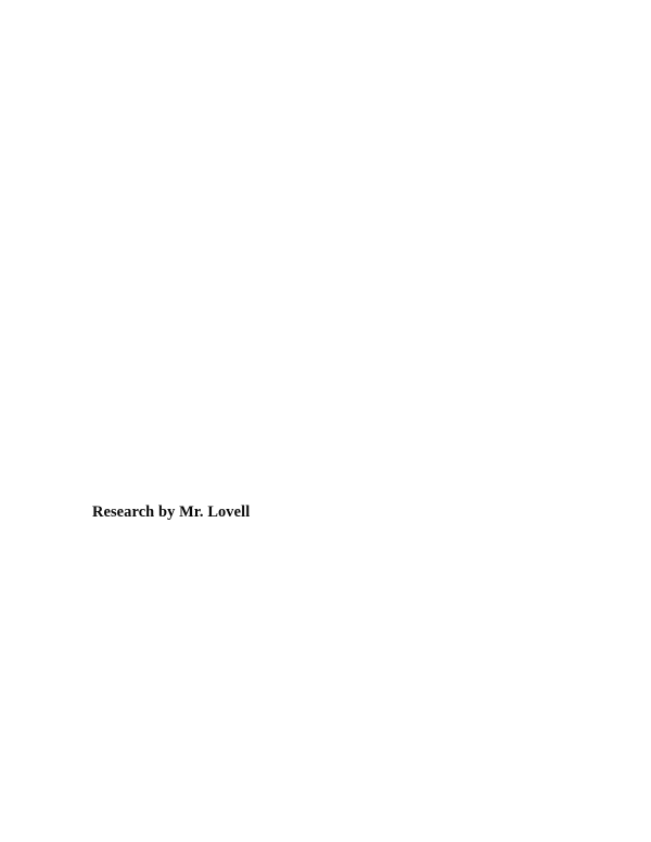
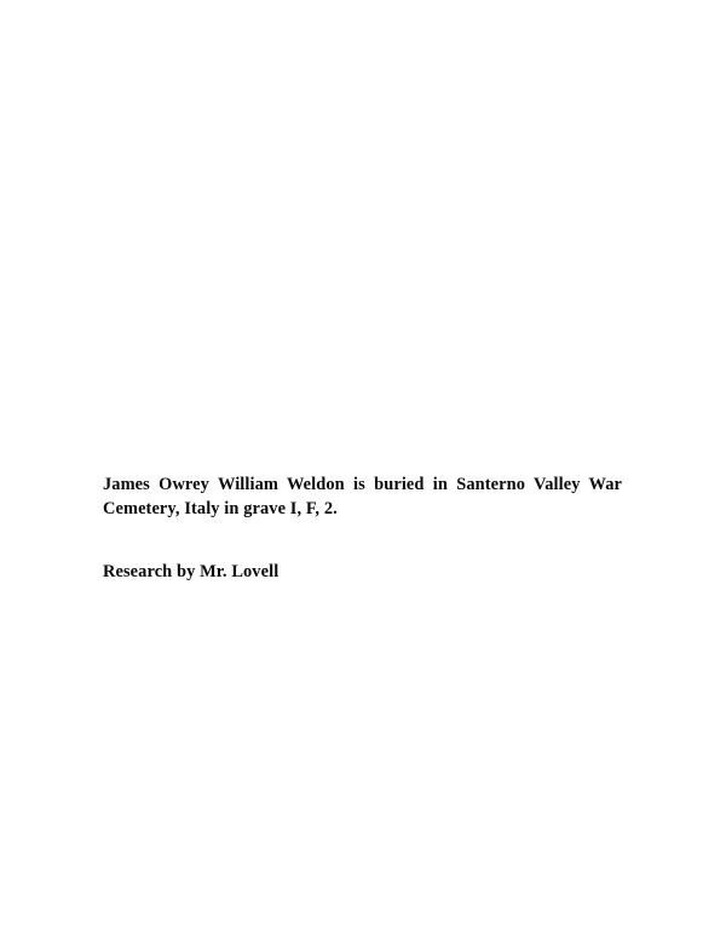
+ James Owrey William Weldon is buried in Santerno Valley War Cemetery, Italy in grave I, F, 2.
  Research by Mr. Lovell
